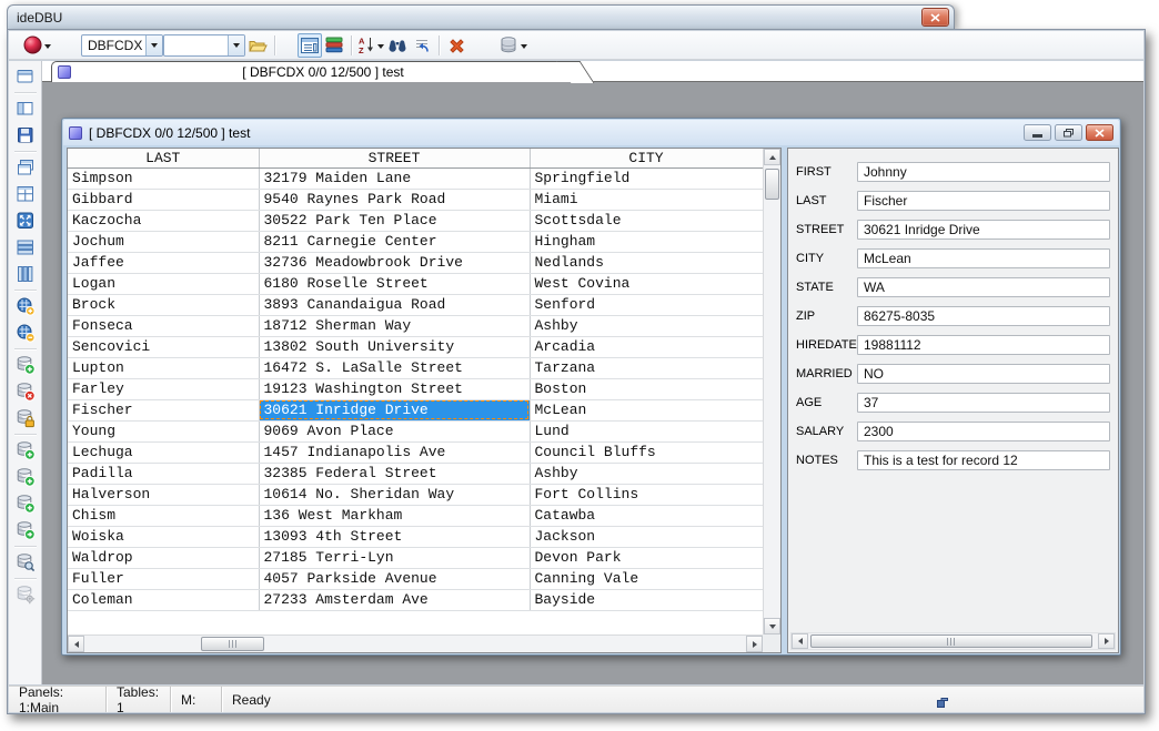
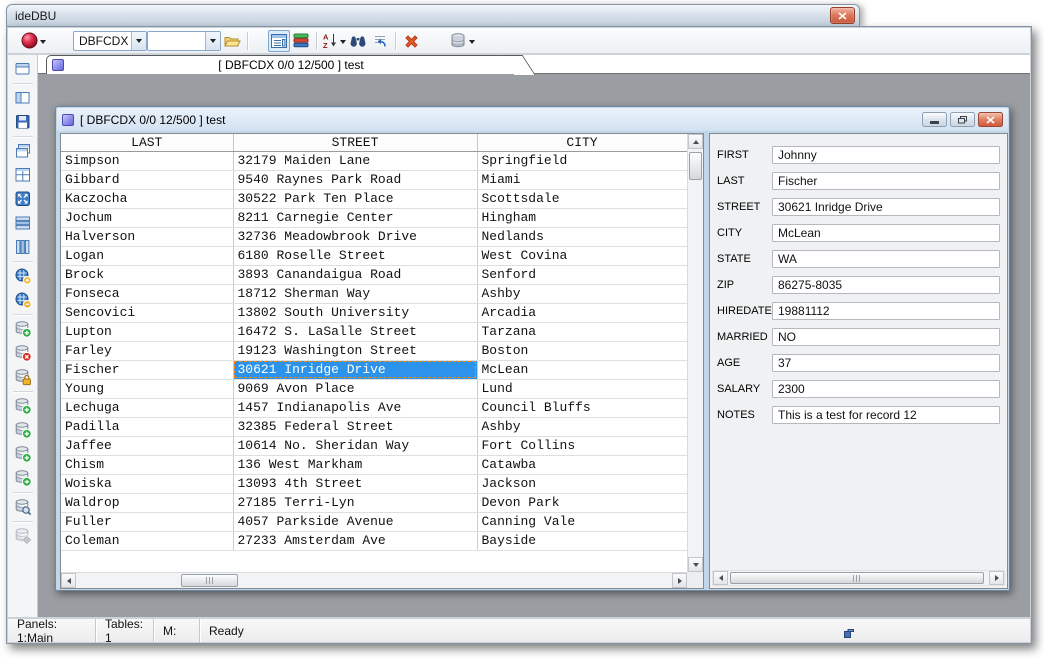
  ideDBU
  DBFCDX
  A
  Z
  [ DBFCDX 0/0 12/500 ] test
  [ DBFCDX 0/0 12/500 ] test
  LAST	STREET	CITY
  Simpson	32179 Maiden Lane	Springfield
  Gibbard	9540 Raynes Park Road	Miami
  Kaczocha	30522 Park Ten Place	Scottsdale
  Jochum	8211 Carnegie Center	Hingham
- Jaffee	32736 Meadowbrook Drive	Nedlands
+ Halverson	32736 Meadowbrook Drive	Nedlands
  Logan	6180 Roselle Street	West Covina
  Brock	3893 Canandaigua Road	Senford
  Fonseca	18712 Sherman Way	Ashby
  Sencovici	13802 South University	Arcadia
  Lupton	16472 S. LaSalle Street	Tarzana
  Farley	19123 Washington Street	Boston
  Fischer	30621 Inridge Drive	McLean
  Young	9069 Avon Place	Lund
  Lechuga	1457 Indianapolis Ave	Council Bluffs
  Padilla	32385 Federal Street	Ashby
- Halverson	10614 No. Sheridan Way	Fort Collins
+ Jaffee	10614 No. Sheridan Way	Fort Collins
  Chism	136 West Markham	Catawba
  Woiska	13093 4th Street	Jackson
  Waldrop	27185 Terri-Lyn	Devon Park
  Fuller	4057 Parkside Avenue	Canning Vale
  Coleman	27233 Amsterdam Ave	Bayside
  FIRST
  Johnny
  LAST
  Fischer
  STREET
  30621 Inridge Drive
  CITY
  McLean
  STATE
  WA
  ZIP
  86275-8035
  HIREDATE
  19881112
  MARRIED
  NO
  AGE
  37
  SALARY
  2300
  NOTES
  This is a test for record 12
  Panels: 1:Main
  Tables: 1
  M:
  Ready
